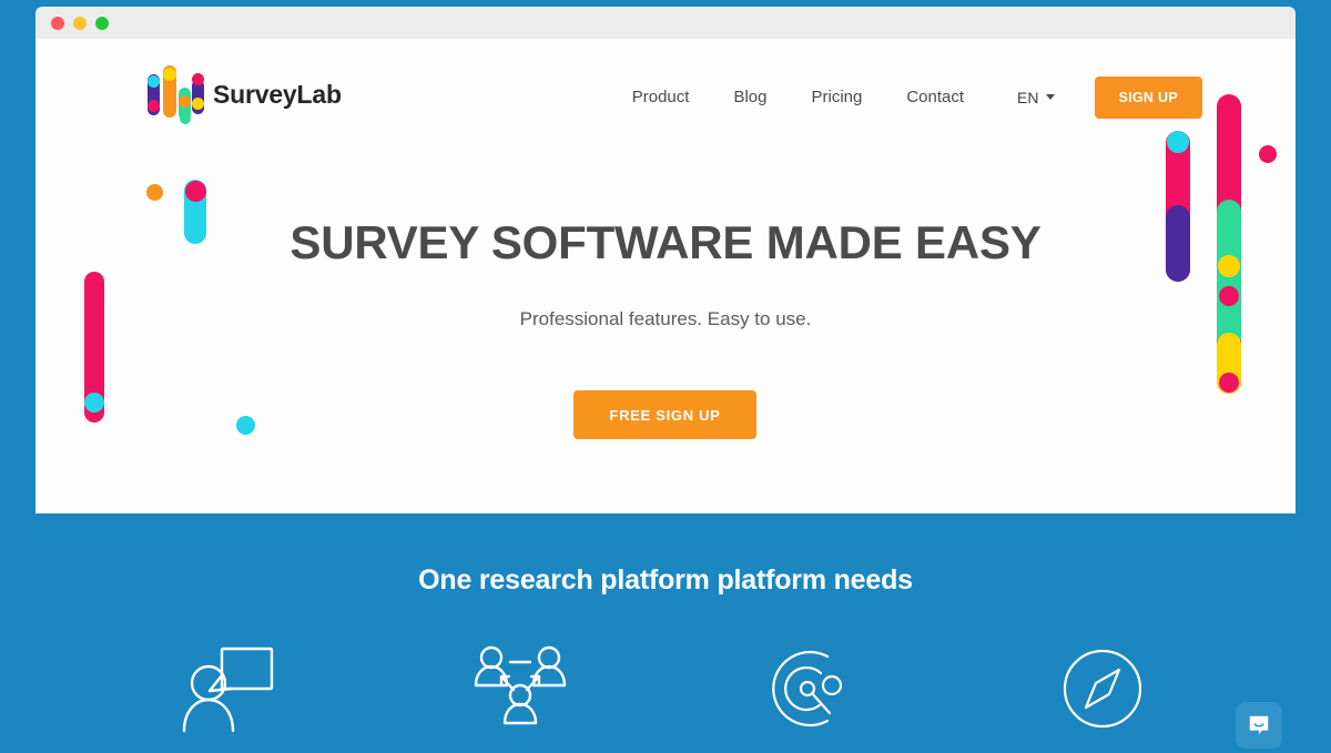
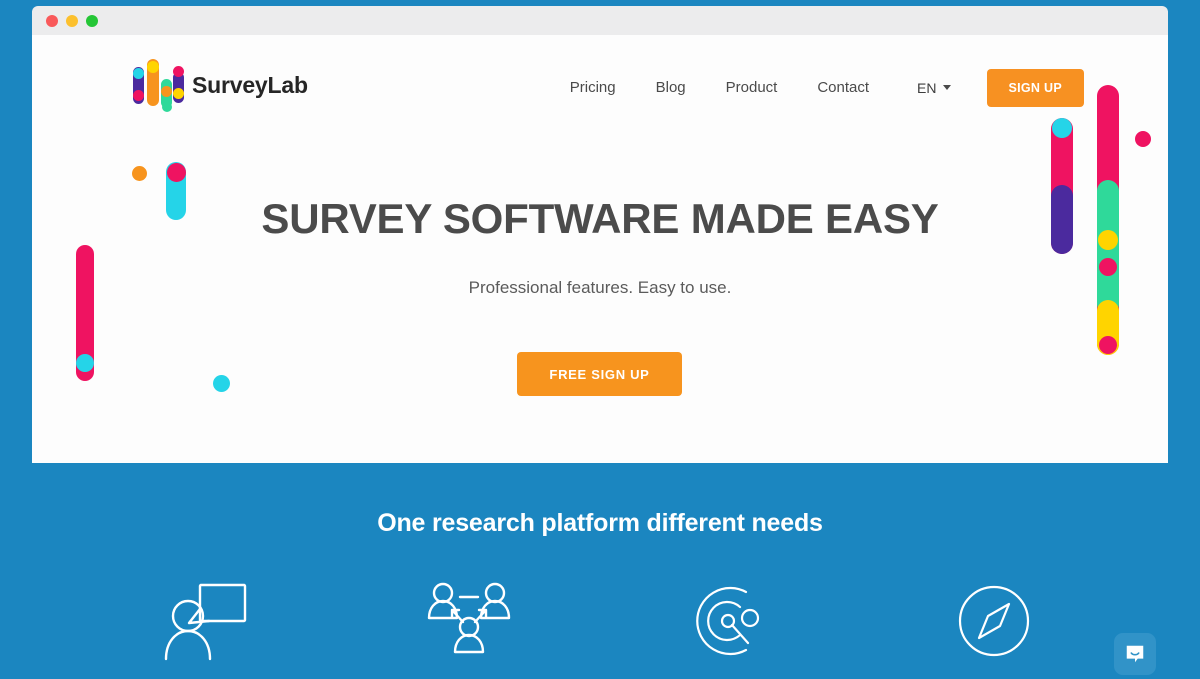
  SurveyLab
- Product
+ Pricing
  Blog
- Pricing
+ Product
  Contact
  EN
  SIGN UP
  SURVEY SOFTWARE MADE EASY
  Professional features. Easy to use.
  FREE SIGN UP
- One research platform platform needs
+ One research platform different needs
